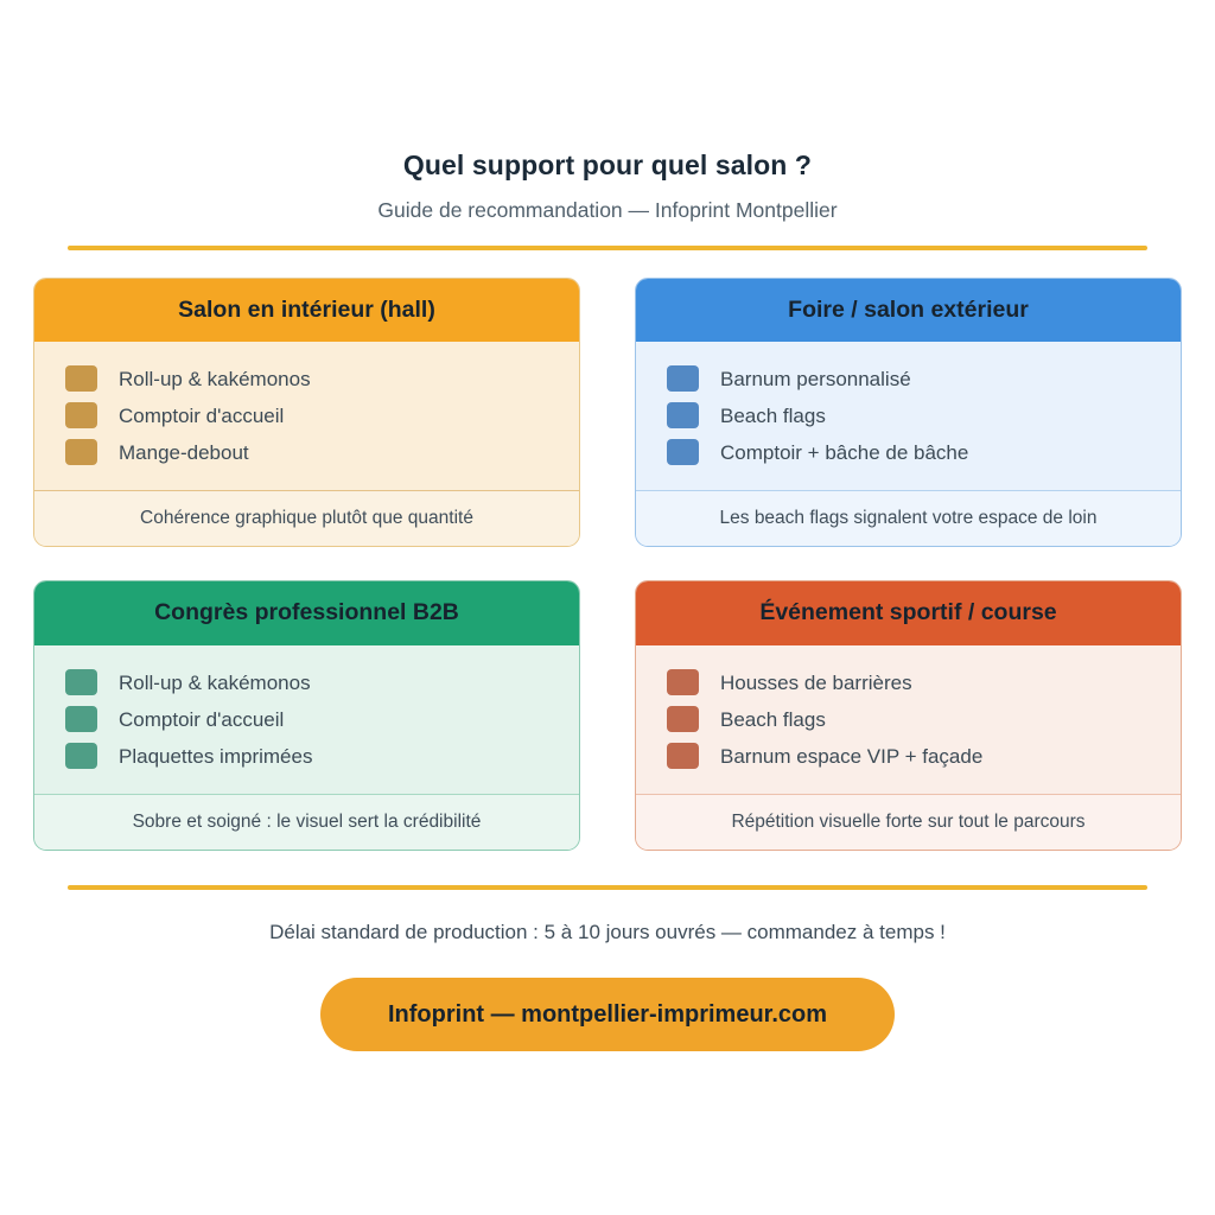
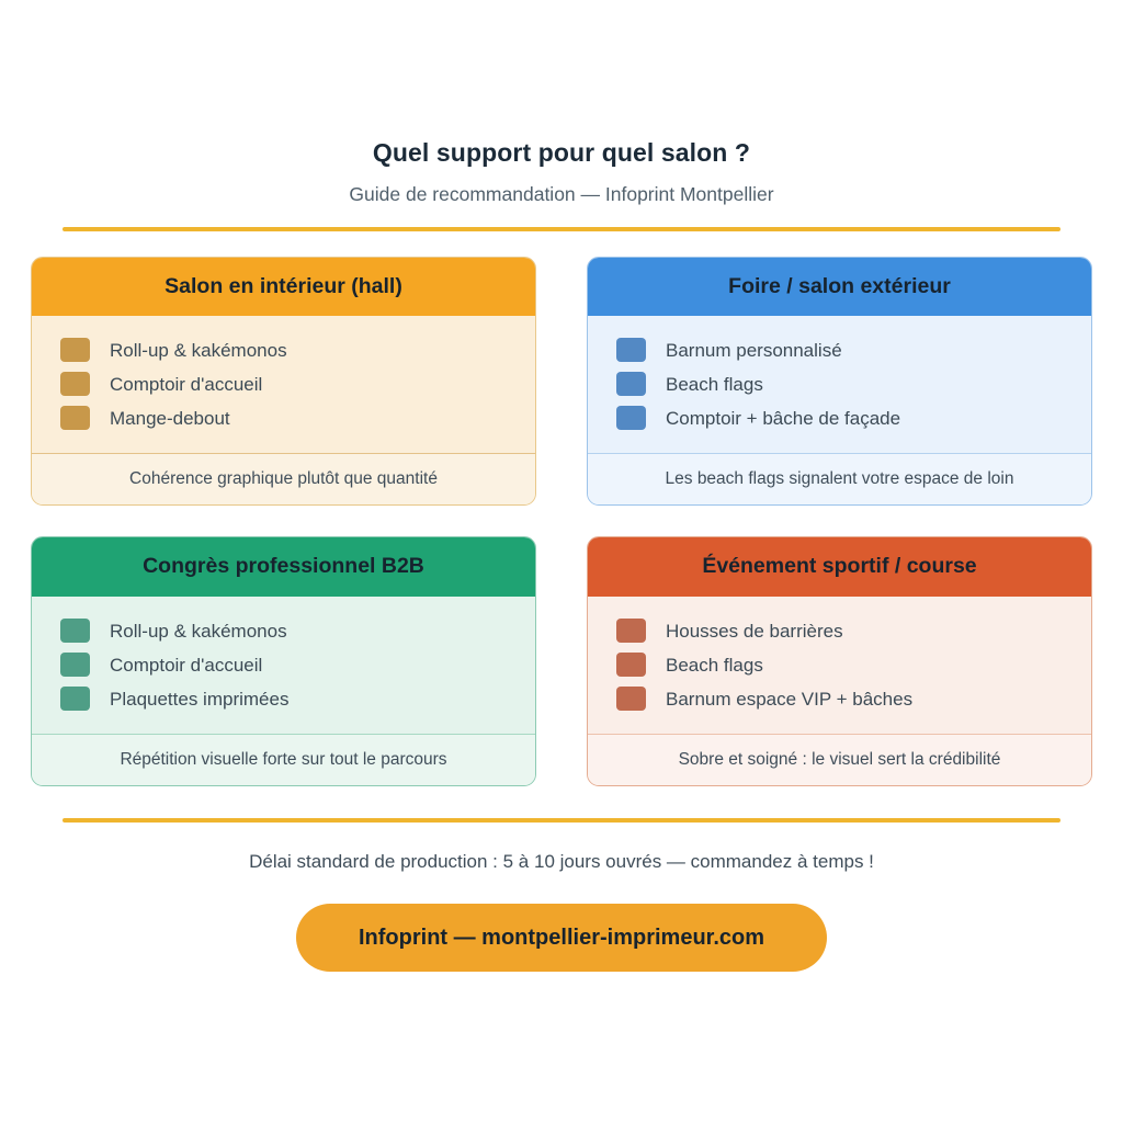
  Quel support pour quel salon ?
  Guide de recommandation — Infoprint Montpellier
  Salon en intérieur (hall)
  Roll-up & kakémonos
  Comptoir d'accueil
  Mange-debout
  Cohérence graphique plutôt que quantité
  Foire / salon extérieur
  Barnum personnalisé
  Beach flags
- Comptoir + bâche de bâche
+ Comptoir + bâche de façade
  Les beach flags signalent votre espace de loin
  Congrès professionnel B2B
  Roll-up & kakémonos
  Comptoir d'accueil
  Plaquettes imprimées
- Sobre et soigné : le visuel sert la crédibilité
+ Répétition visuelle forte sur tout le parcours
  Événement sportif / course
  Housses de barrières
  Beach flags
- Barnum espace VIP + façade
+ Barnum espace VIP + bâches
- Répétition visuelle forte sur tout le parcours
+ Sobre et soigné : le visuel sert la crédibilité
  Délai standard de production : 5 à 10 jours ouvrés — commandez à temps !
  Infoprint — montpellier-imprimeur.com
